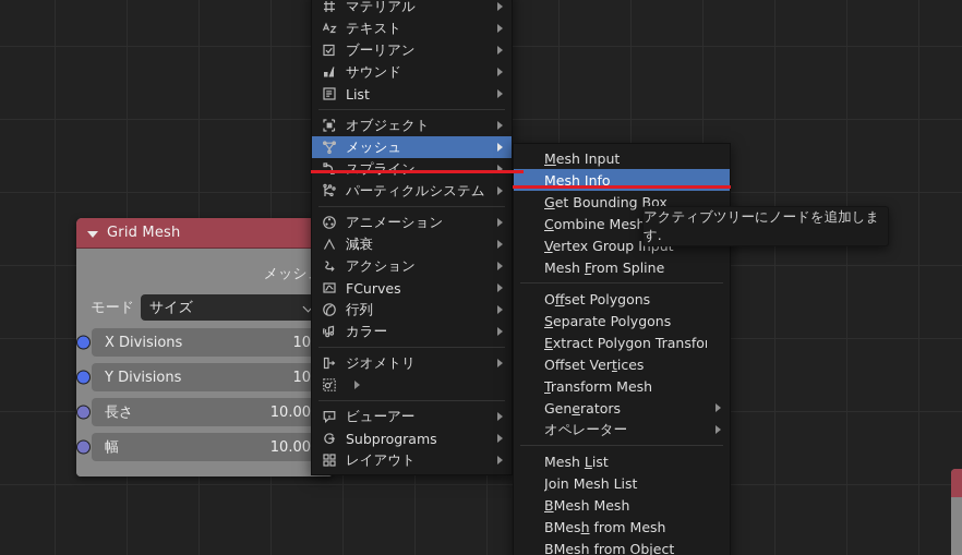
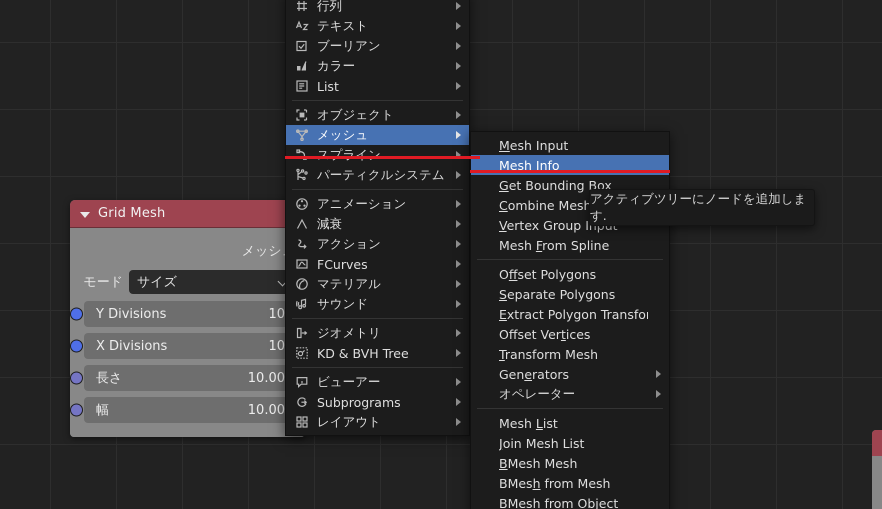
  Grid Mesh
  メッシ
  モード
  サイズ
- X Divisions
+ Y Divisions
  10
- Y Divisions
+ X Divisions
  10
  長さ
  10.00
  幅
  10.00
- マテリアル
+ 行列
  テキスト
  ブーリアン
- サウンド
+ カラー
  List
  オブジェクト
  メッシュ
  スプライン
  パーティクルシステム
  アニメーション
  減衰
  アクション
  FCurves
- 行列
+ マテリアル
- カラー
+ サウンド
  ジオメトリ
+ KD & BVH Tree
  ビューアー
  Subprograms
  レイアウト
  Mesh Input
  Mesh Info
  Get Bounding Box
  Combine Mesh
  Vertex Group I
  Mesh From Spline
  Ofset Polygons
  Separate Polygons
  Extract Polygon Transfo
  Offset Vertices
  Transform Mesh
  Generators
  オペレーター
  Mesh List
  Join Mesh List
  BMesh Mesh
  BMesh from Mesh
  BMesh from Object
  アクティブツリーにノードを追加します.
